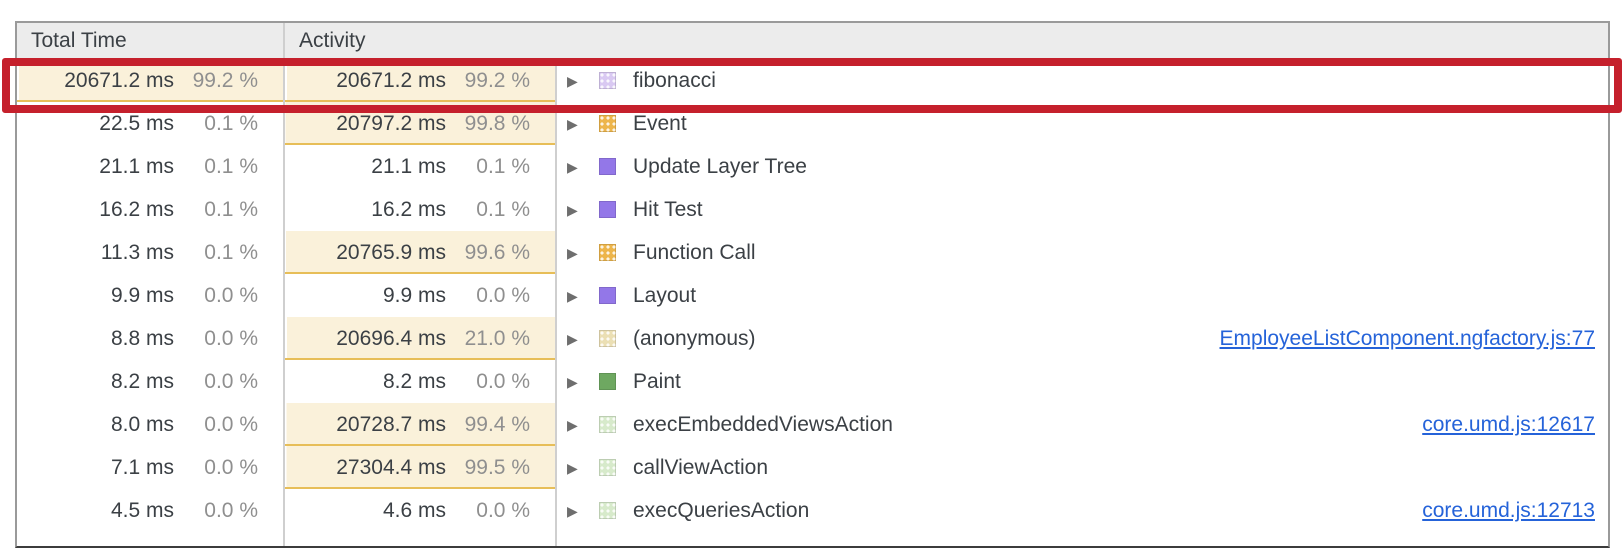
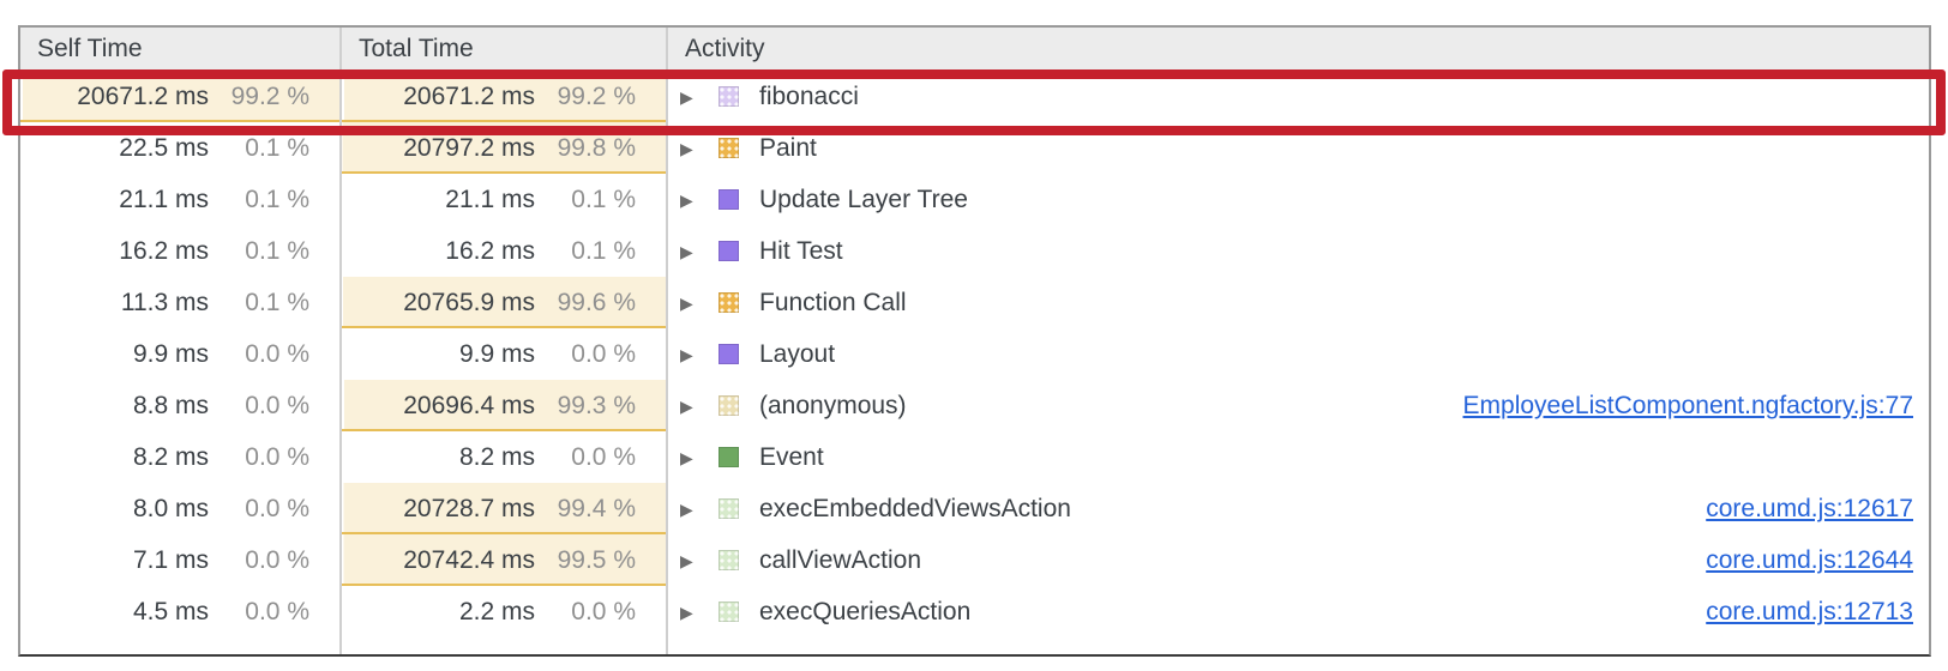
+ Self Time
  Total Time
  Activity
  20671.2 ms
  99.2 %
  20671.2 ms
  99.2 %
  ▶
  fibonacci
  22.5 ms
  0.1 %
  20797.2 ms
  99.8 %
  ▶
- Event
+ Paint
  21.1 ms
  0.1 %
  21.1 ms
  0.1 %
  ▶
  Update Layer Tree
  16.2 ms
  0.1 %
  16.2 ms
  0.1 %
  ▶
  Hit Test
  11.3 ms
  0.1 %
  20765.9 ms
  99.6 %
  ▶
  Function Call
  9.9 ms
  0.0 %
  9.9 ms
  0.0 %
  ▶
  Layout
  8.8 ms
  0.0 %
  20696.4 ms
- 21.0 %
+ 99.3 %
  ▶
  (anonymous)
  EmployeeListComponent.ngfactory.js:77
  8.2 ms
  0.0 %
  8.2 ms
  0.0 %
  ▶
- Paint
+ Event
  8.0 ms
  0.0 %
  20728.7 ms
  99.4 %
  ▶
  execEmbeddedViewsAction
  core.umd.js:12617
  7.1 ms
  0.0 %
- 27304.4 ms
+ 20742.4 ms
  99.5 %
  ▶
  callViewAction
+ core.umd.js:12644
  4.5 ms
  0.0 %
- 4.6 ms
+ 2.2 ms
  0.0 %
  ▶
  execQueriesAction
  core.umd.js:12713
